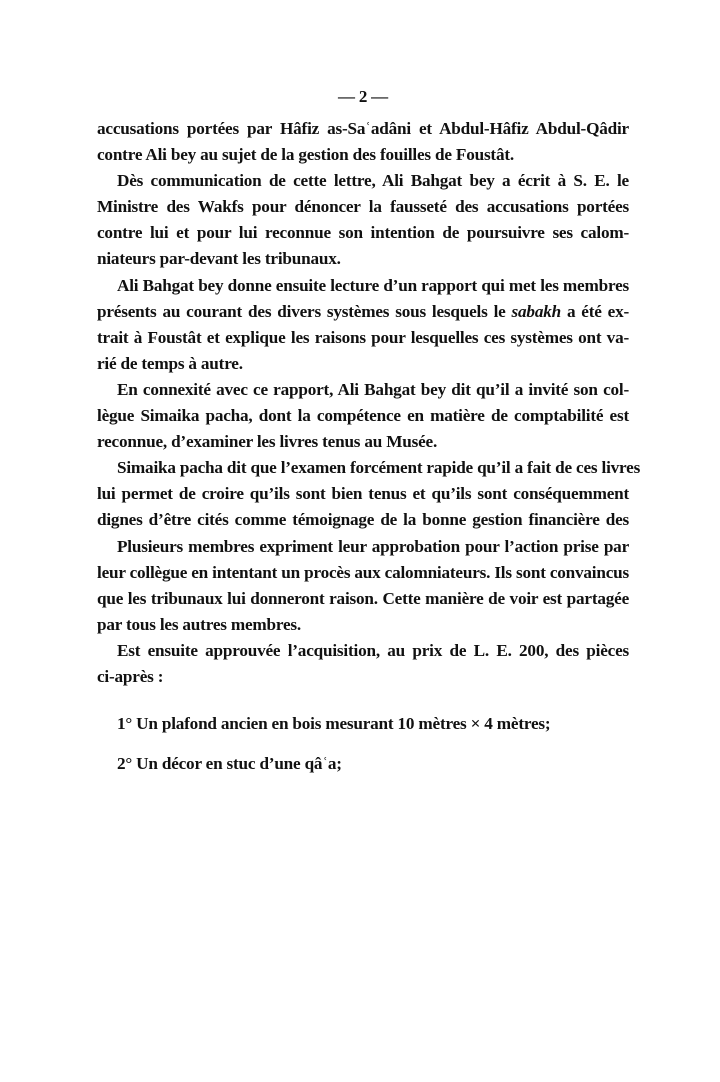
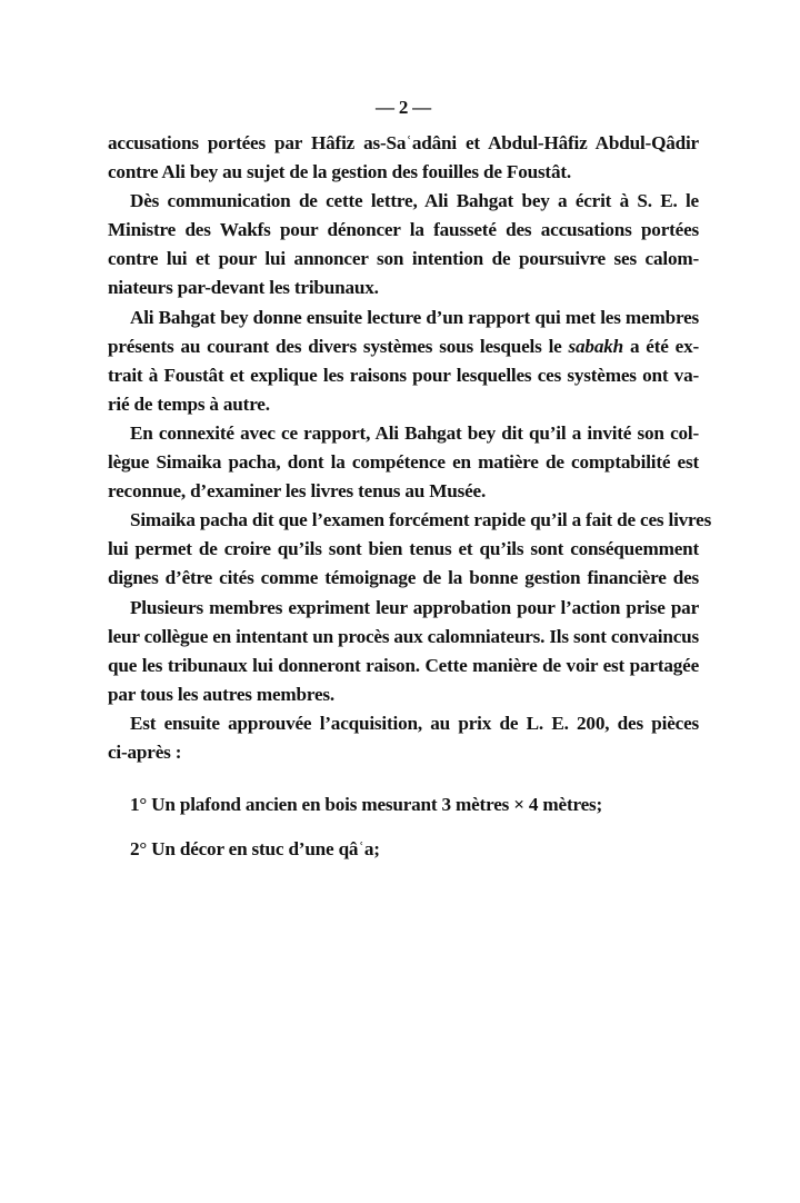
  — 2 —
  accusations portées par Hâfiz as-Saʿadâni et Abdul-Hâfiz Abdul-Qâdir
  contre Ali bey au sujet de la gestion des fouilles de Foustât.
  Dès communication de cette lettre, Ali Bahgat bey a écrit à S. E. le
  Ministre des Wakfs pour dénoncer la fausseté des accusations portées
- contre lui et pour lui reconnue son intention de poursuivre ses calom-
+ contre lui et pour lui annoncer son intention de poursuivre ses calom-
  niateurs par-devant les tribunaux.
  Ali Bahgat bey donne ensuite lecture d’un rapport qui met les membres
  présents au courant des divers systèmes sous lesquels le sabakh a été ex-
  trait à Foustât et explique les raisons pour lesquelles ces systèmes ont va-
  rié de temps à autre.
  En connexité avec ce rapport, Ali Bahgat bey dit qu’il a invité son col-
  lègue Simaika pacha, dont la compétence en matière de comptabilité est
  reconnue, d’examiner les livres tenus au Musée.
  Simaika pacha dit que l’examen forcément rapide qu’il a fait de ces livres
  lui permet de croire qu’ils sont bien tenus et qu’ils sont conséquemment
  dignes d’être cités comme témoignage de la bonne gestion financière des
  Plusieurs membres expriment leur approbation pour l’action prise par
  leur collègue en intentant un procès aux calomniateurs. Ils sont convaincus
  que les tribunaux lui donneront raison. Cette manière de voir est partagée
  par tous les autres membres.
  Est ensuite approuvée l’acquisition, au prix de L. E. 200, des pièces
  ci-après :
- 1° Un plafond ancien en bois mesurant 10 mètres × 4 mètres;
+ 1° Un plafond ancien en bois mesurant 3 mètres × 4 mètres;
  2° Un décor en stuc d’une qâʿa;
